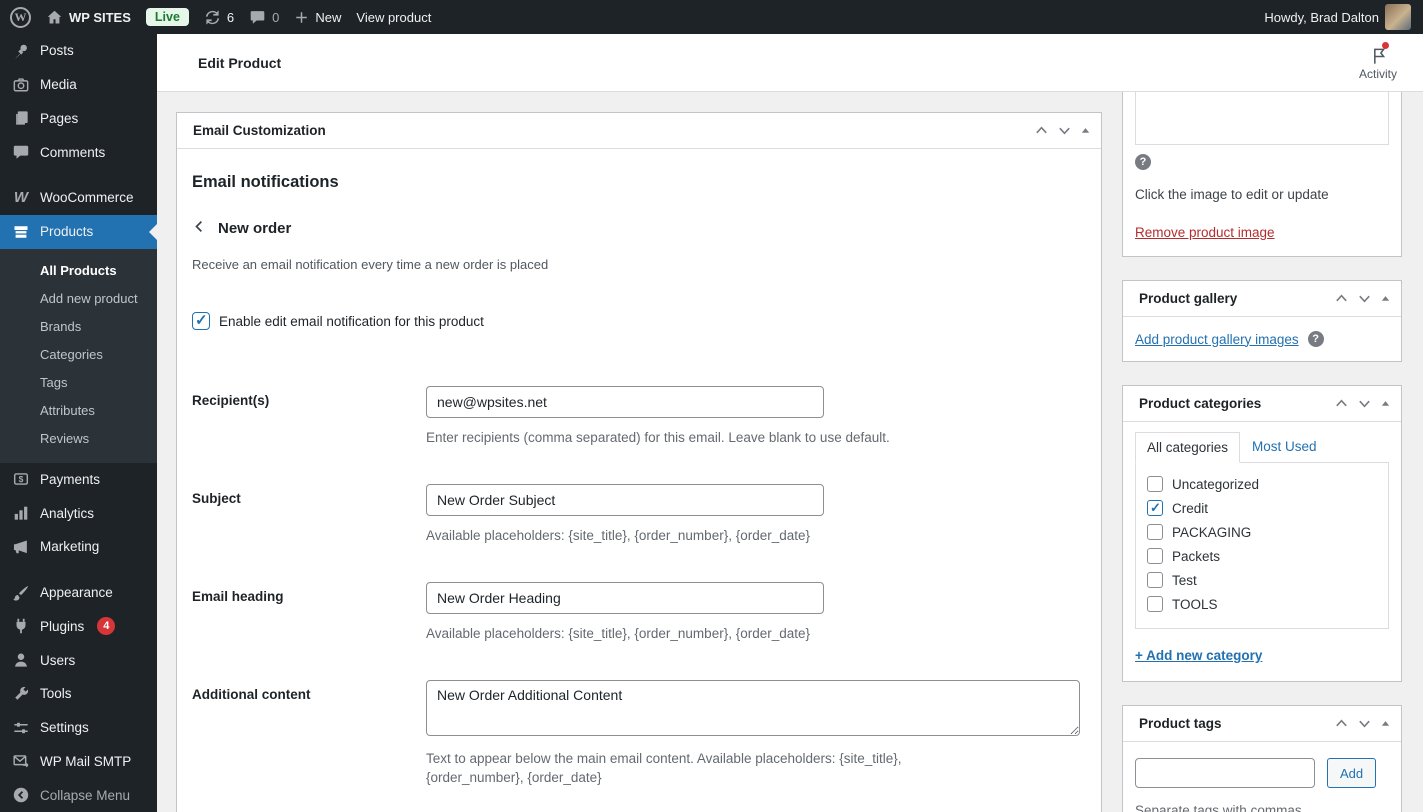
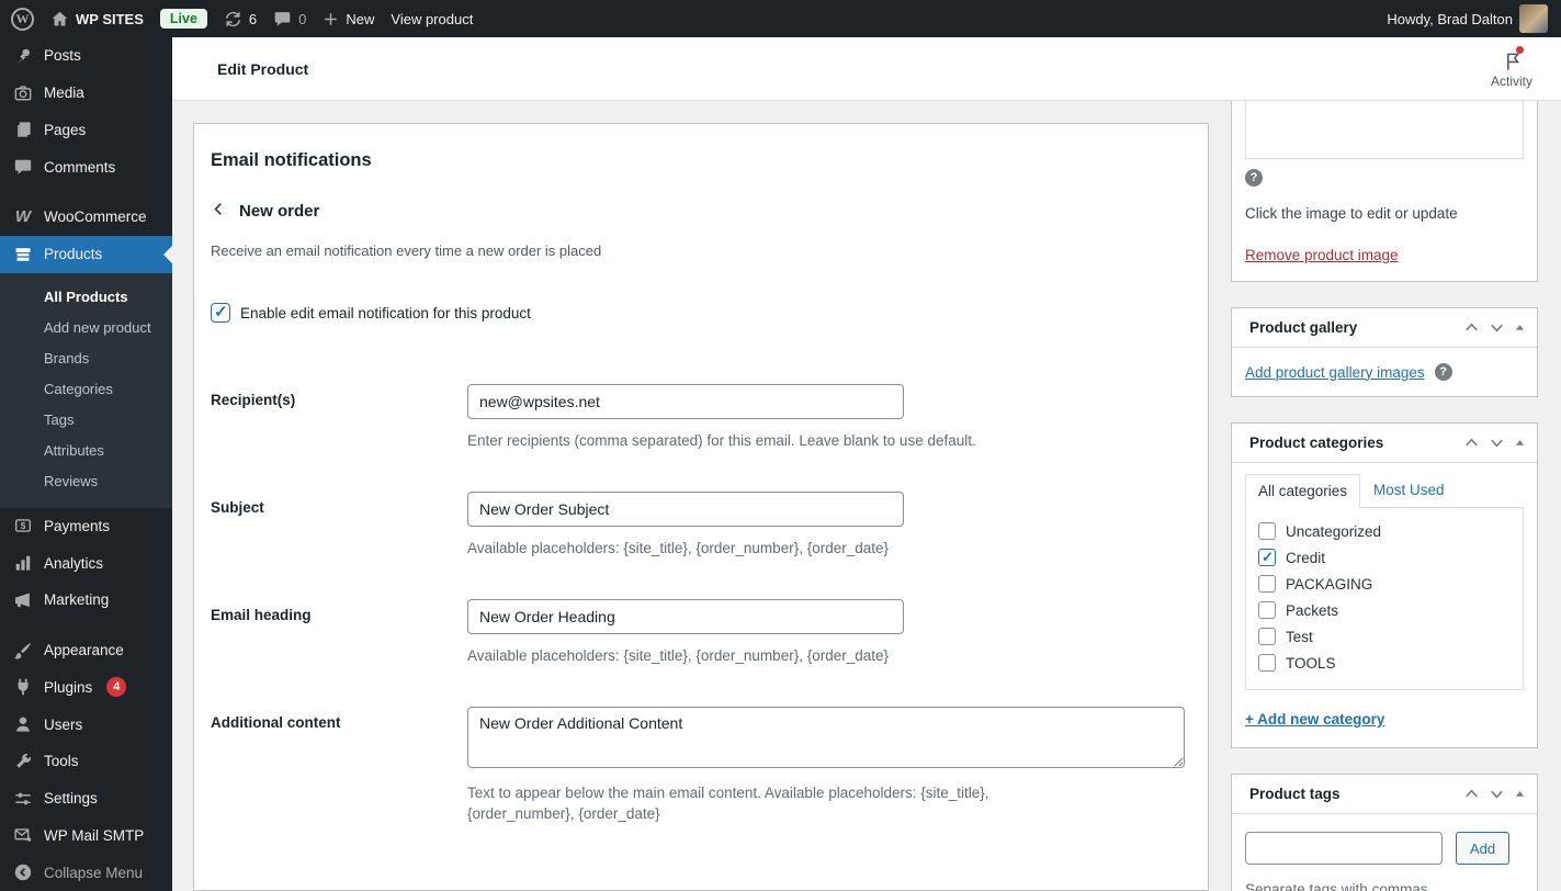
  W
  WP SITES
  Live
  6
  0
  New
  View product
  Howdy, Brad Dalton
  Posts
  Media
  Pages
  Comments
  W
  WooCommerce
  Products
  All Products
  Add new product
  Brands
  Categories
  Tags
  Attributes
  Reviews
  $
  Payments
  Analytics
  Marketing
  Appearance
  Plugins
  4
  Users
  Tools
  Settings
  WP Mail SMTP
  Collapse Menu
  Edit Product
  Activity
- Email Customization
  Email notifications
  New order
  Receive an email notification every time a new order is placed
  Enable edit email notification for this product
  Recipient(s)
  new@wpsites.net
  Enter recipients (comma separated) for this email. Leave blank to use default.
  Subject
  New Order Subject
  Available placeholders: {site_title}, {order_number}, {order_date}
  Email heading
  New Order Heading
  Available placeholders: {site_title}, {order_number}, {order_date}
  Additional content
  New Order Additional Content
  Text to appear below the main email content. Available placeholders: {site_title}, {order_number}, {order_date}
  ?
  Click the image to edit or update
  Remove product image
  Product gallery
  Add product gallery images
  ?
  Product categories
  All categories
  Most Used
  Uncategorized
  Credit
  PACKAGING
  Packets
  Test
  TOOLS
  + Add new category
  Product tags
  Add
  Separate tags with commas
